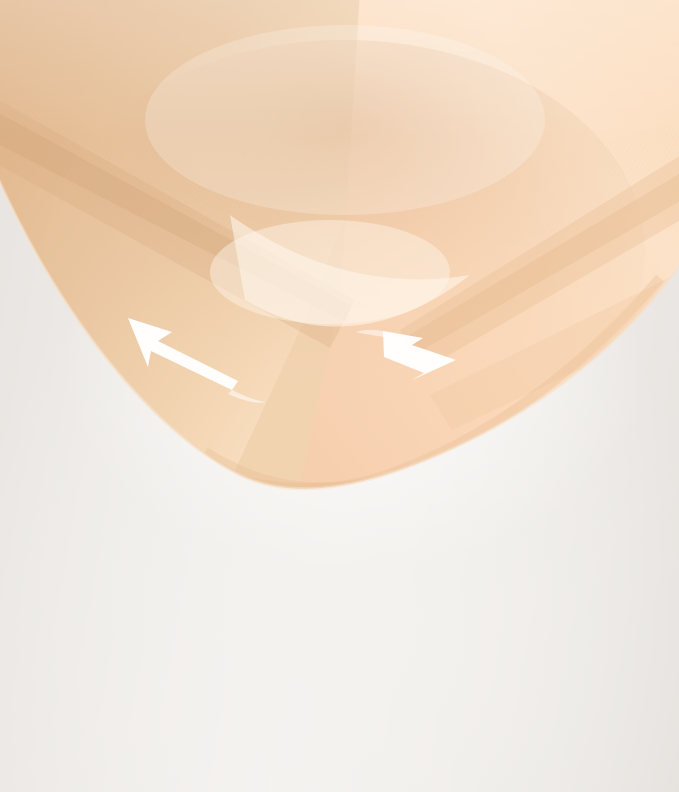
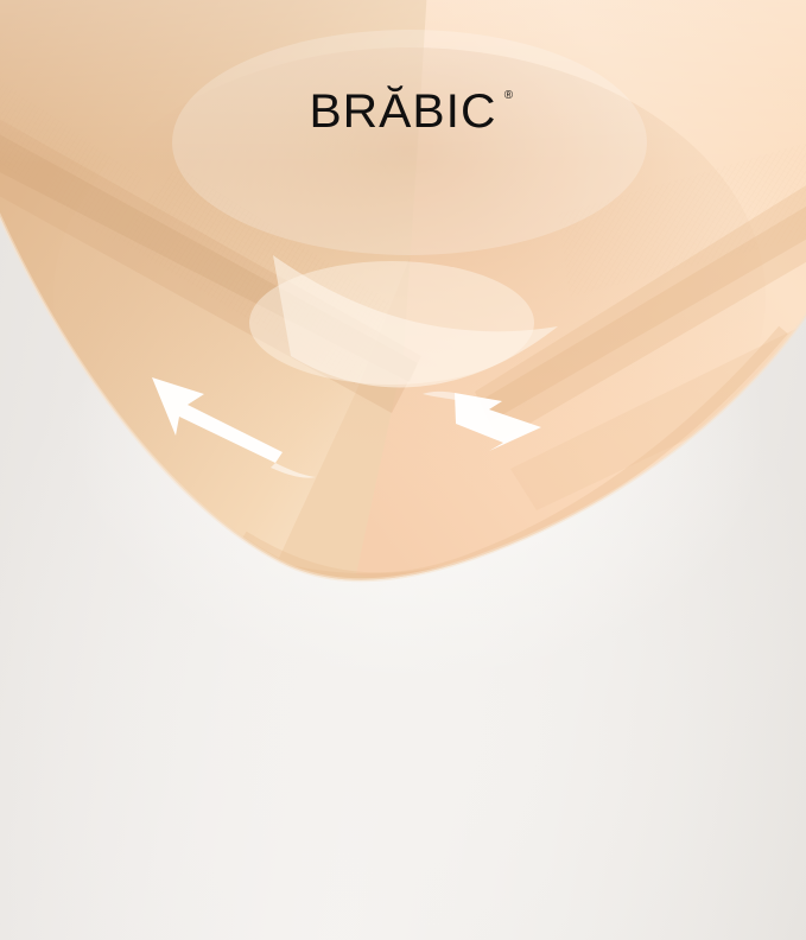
+ BRĂBIC
+ ®
